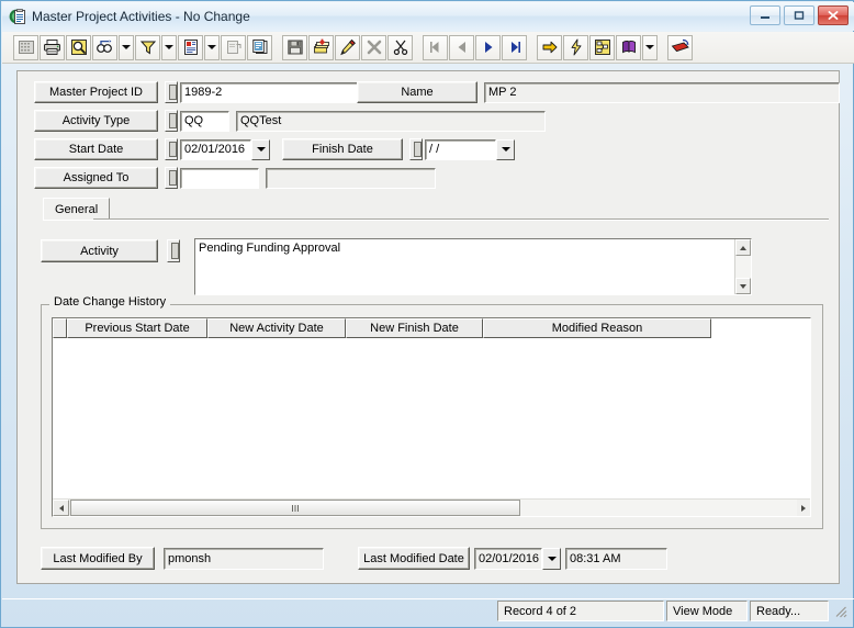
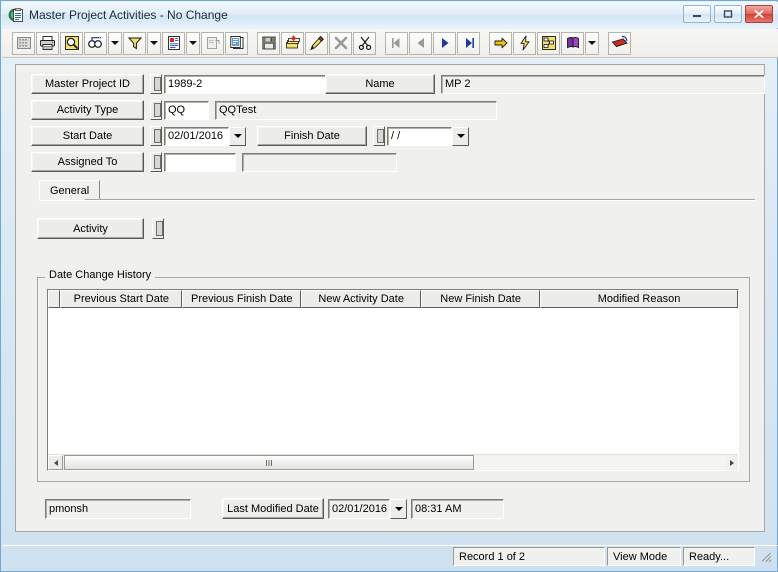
  Master Project Activities - No Change
  Master Project ID
  1989-2
  Name
  MP 2
  Activity Type
  QQ
  QQTest
  Start Date
  02/01/2016
  Finish Date
  / /
  Assigned To
  General
  Activity
- Pending Funding Approval
  Date Change History
  Previous Start Date
+ Previous Finish Date
  New Activity Date
  New Finish Date
  Modified Reason
- Last Modified By
  pmonsh
  Last Modified Date
  02/01/2016
  08:31 AM
- Record 4 of 2
+ Record 1 of 2
  View Mode
  Ready...
